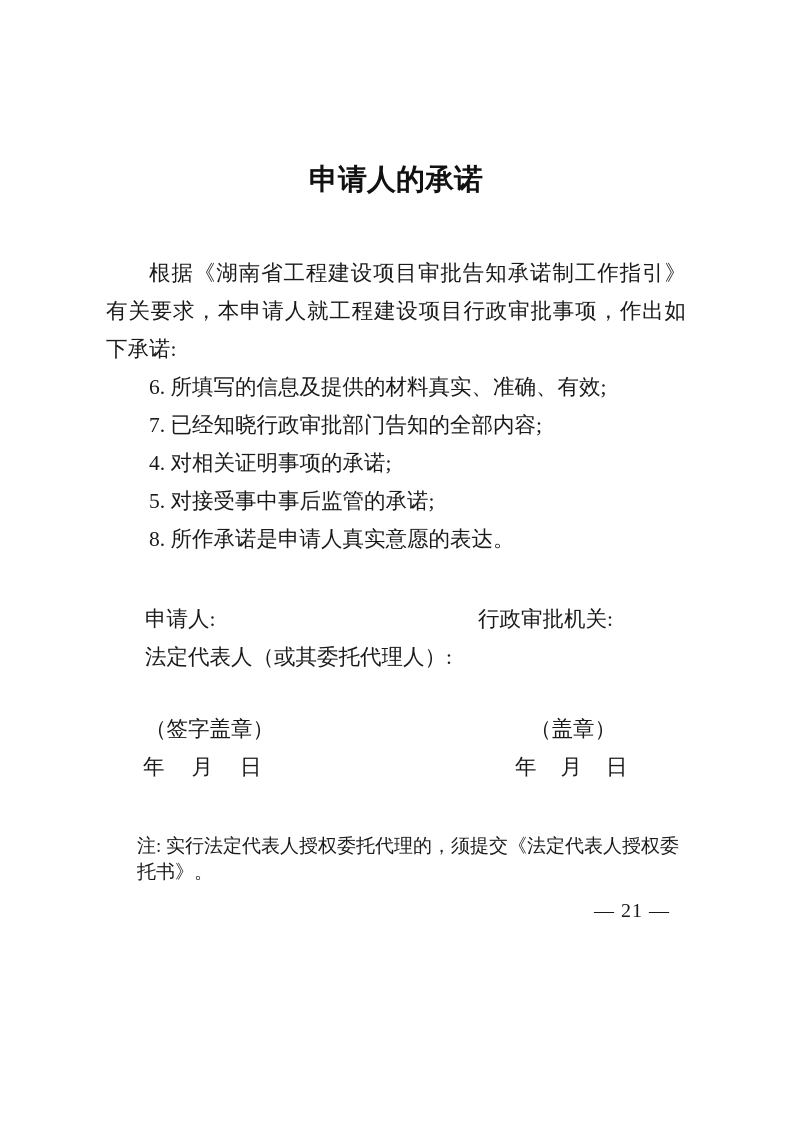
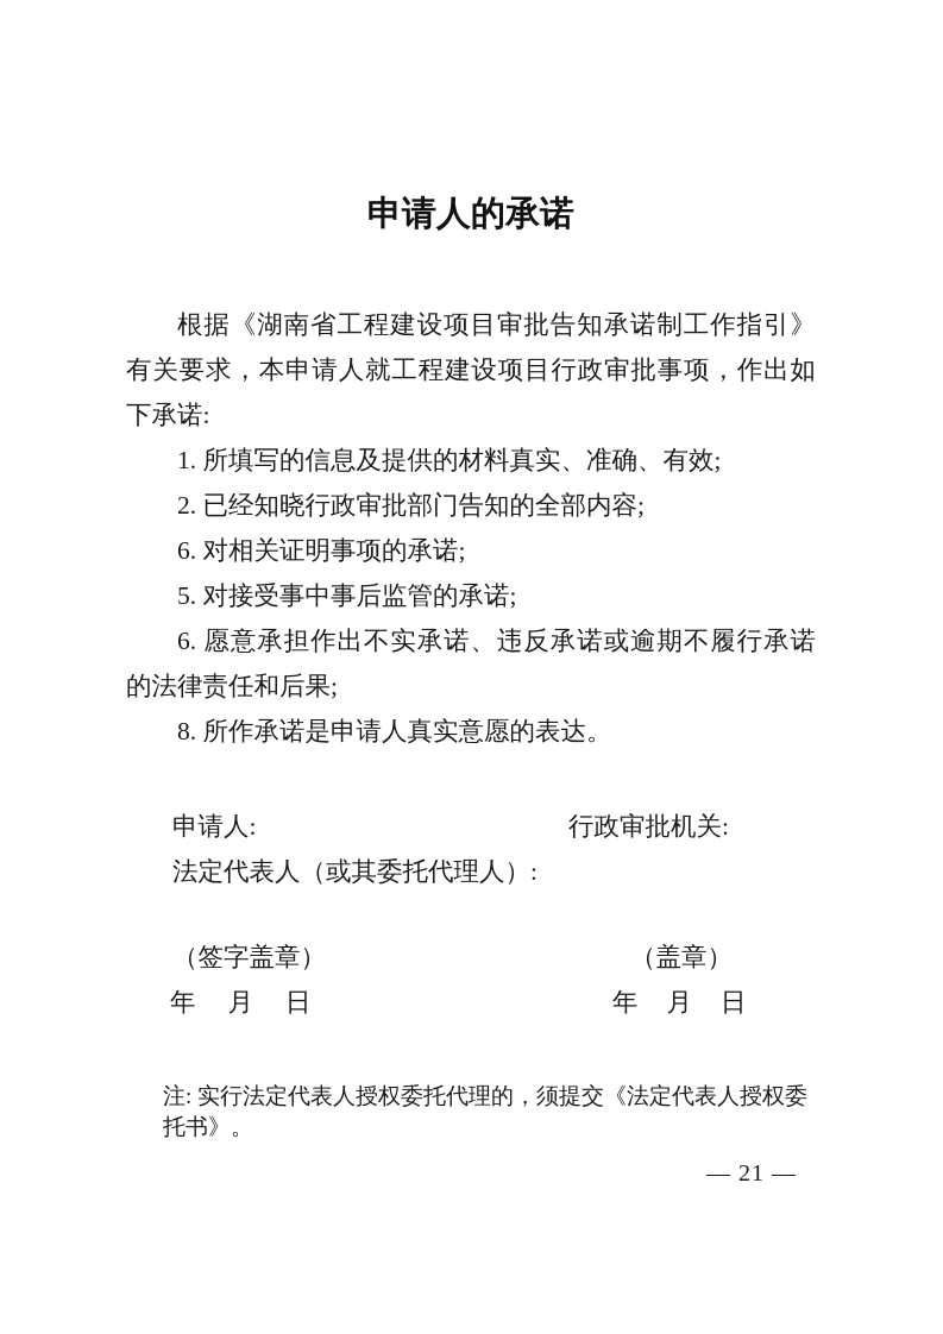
  申请人的承诺
  根据《湖南省工程建设项目审批告知承诺制工作指引》有关要求，本申请人就工程建设项目行政审批事项，作出如下承诺:
- 6. 所填写的信息及提供的材料真实、准确、有效;
+ 1. 所填写的信息及提供的材料真实、准确、有效;
- 7. 已经知晓行政审批部门告知的全部内容;
+ 2. 已经知晓行政审批部门告知的全部内容;
- 4. 对相关证明事项的承诺;
+ 6. 对相关证明事项的承诺;
  5. 对接受事中事后监管的承诺;
+ 6. 愿意承担作出不实承诺、违反承诺或逾期不履行承诺的法律责任和后果;
  8. 所作承诺是申请人真实意愿的表达。
  申请人:
  行政审批机关:
  法定代表人（或其委托代理人）:
  （签字盖章）
  （盖章）
  年
  月
  日
  年
  月
  日
  注: 实行法定代表人授权委托代理的，须提交《法定代表人授权委托书》。
  — 21 —
